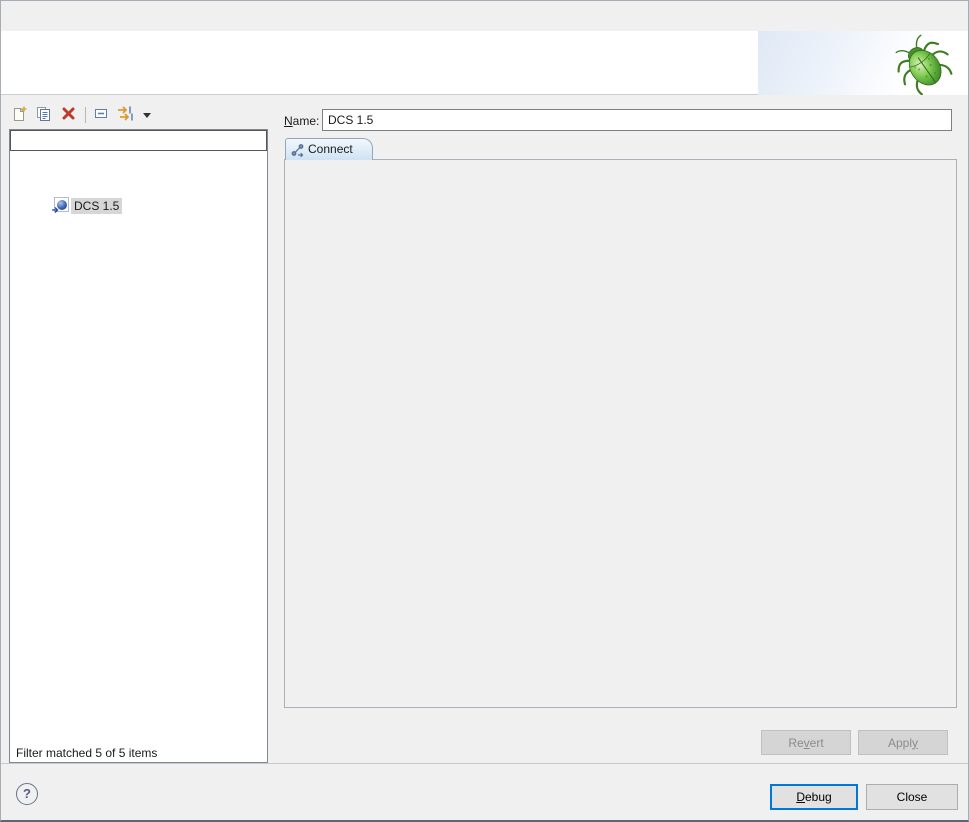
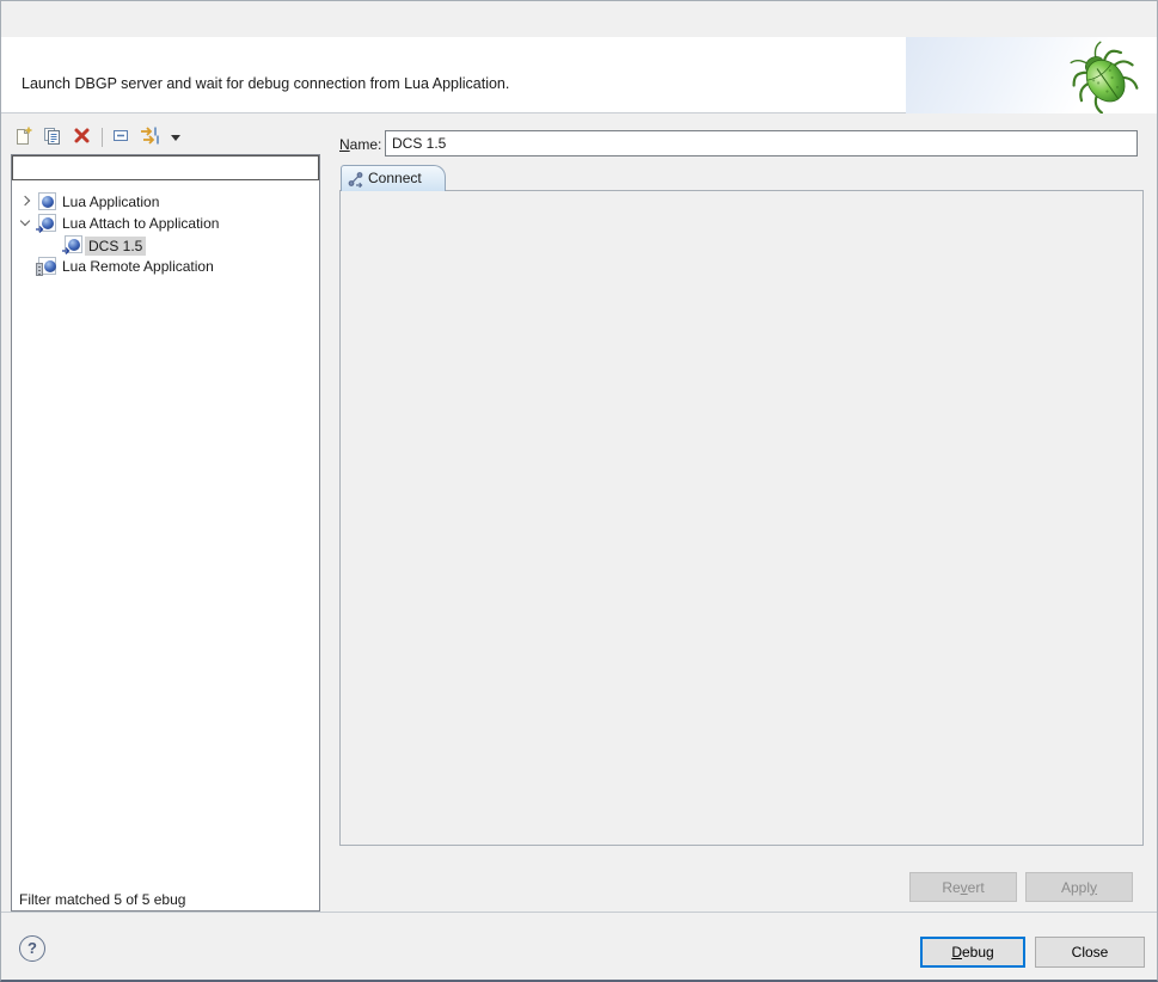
+ Launch DBGP server and wait for debug connection from Lua Application.
+ Lua Application
+ Lua Attach to Application
  DCS 1.5
+ Lua Remote Application
- Filter matched 5 of 5 items
+ Filter matched 5 of 5 ebug
  Name:
  DCS 1.5
  Connect
  Revert
  Apply
  ?
  Debug
  Close
